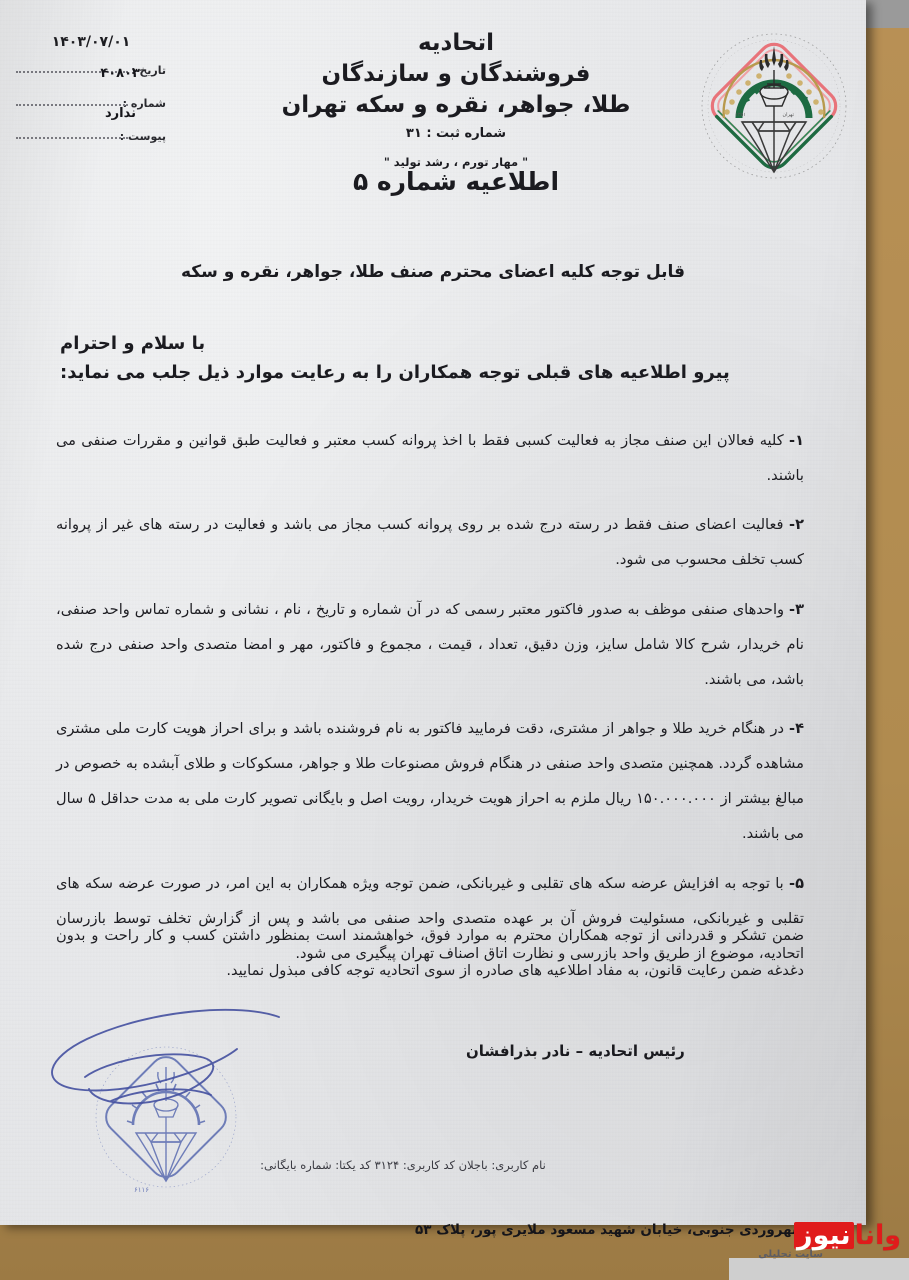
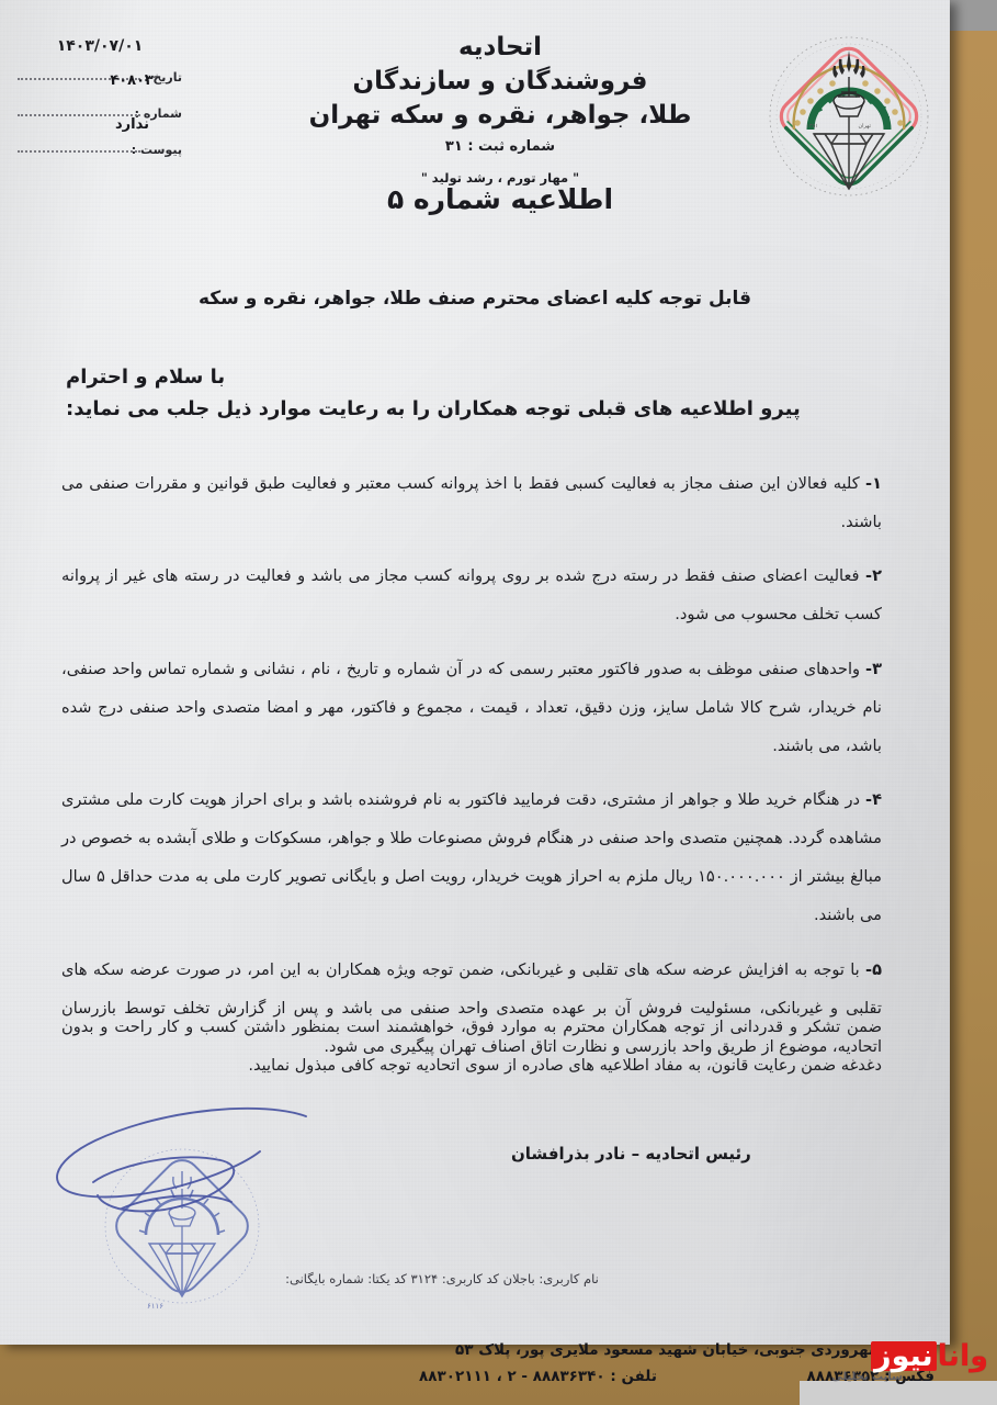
  هروردی جنوبی، خیابان شهید مسعود ملایری پور، پلاک ۵۳
+ فکس : ۸۸۸۳۶۳۵۲
+ تلفن : ۸۸۸۳۶۳۴۰ - ۲ ، ۸۸۳۰۲۱۱۱
  وانا
  نیوز
  سایت تحلیلی
